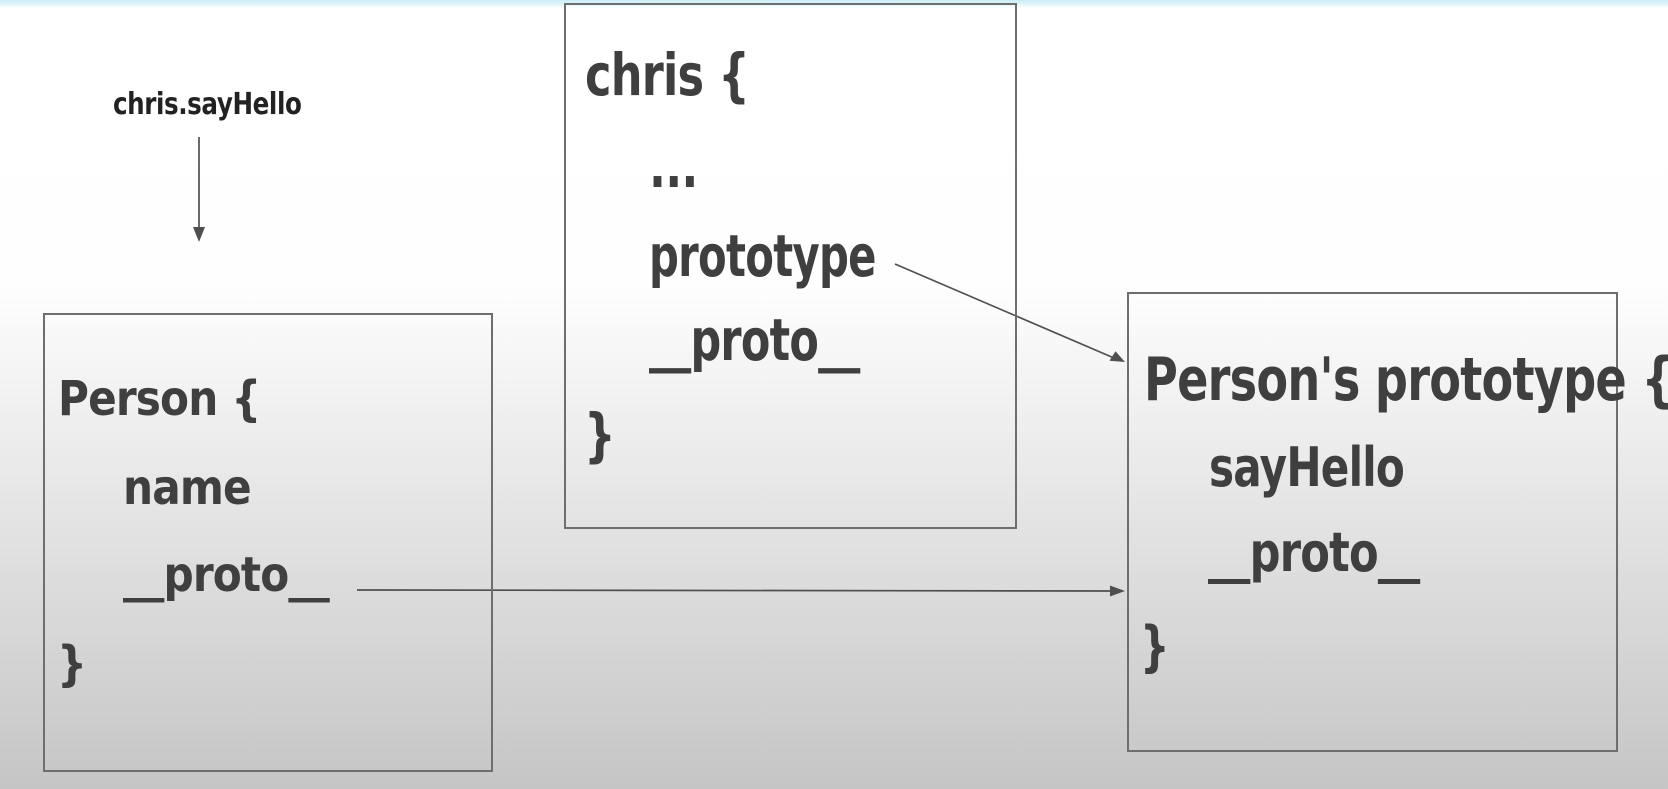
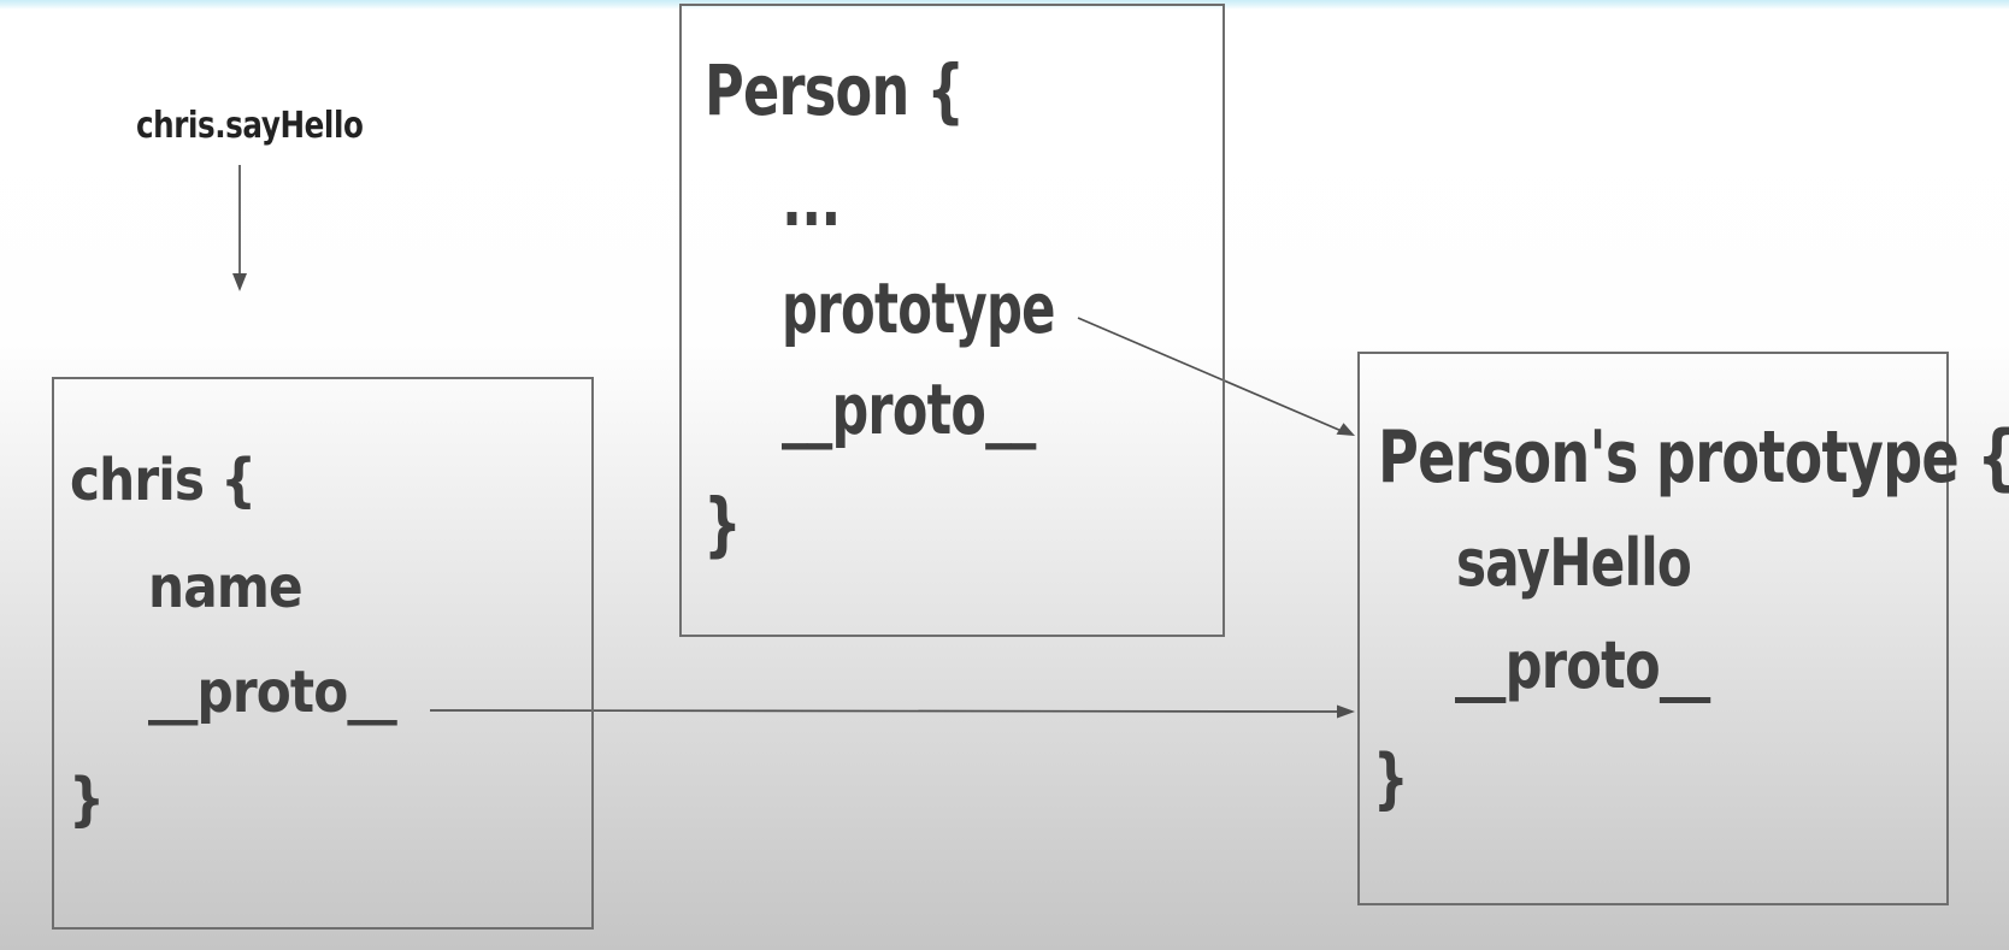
  chris.sayHello
- Person {
+ chris {
  name
  __proto__
  }
- chris {
+ Person {
  ...
  prototype
  __proto__
  }
  Person's prototype {
  sayHello
  __proto__
  }
